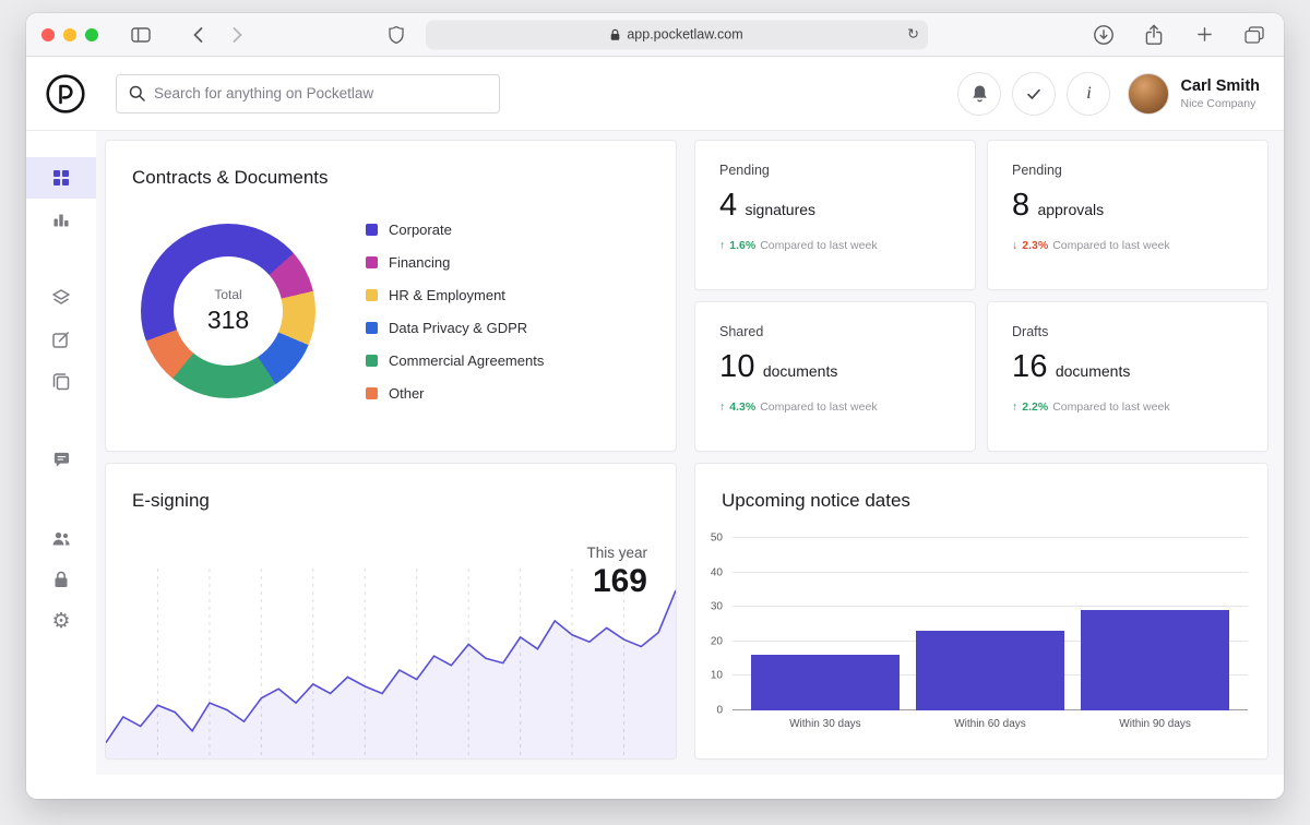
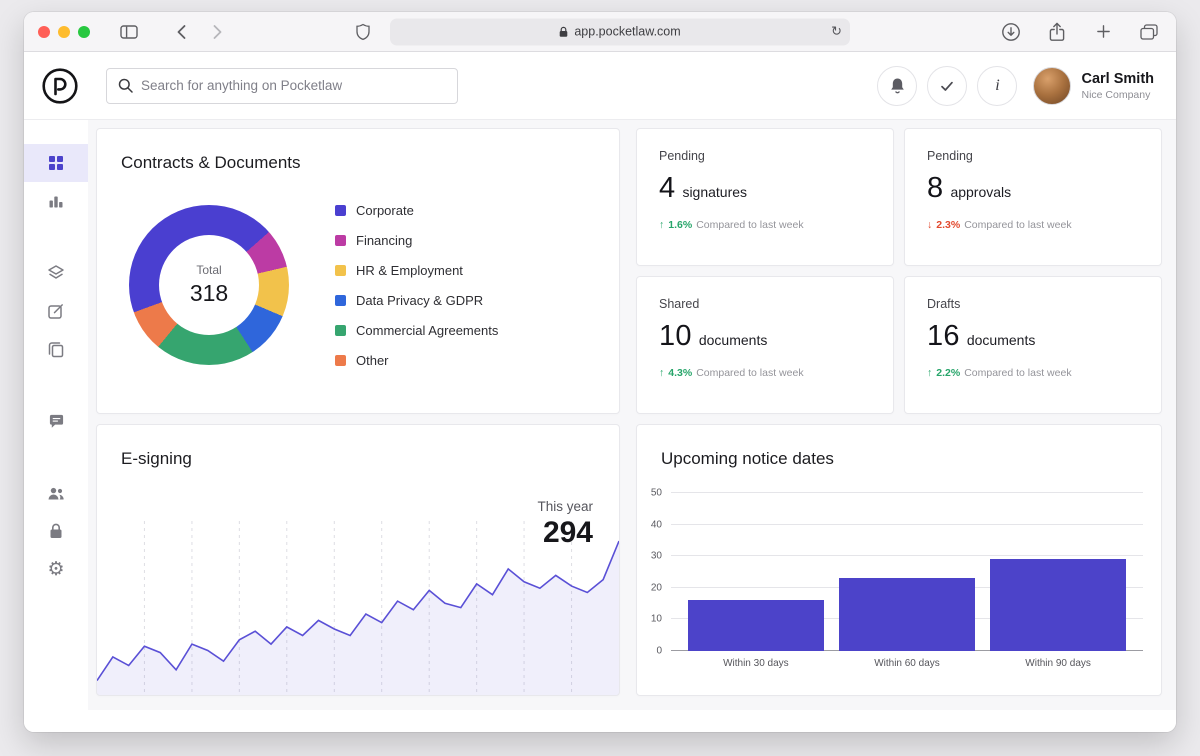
  app.pocketlaw.com
  ↻
  Search for anything on Pocketlaw
  i
  Carl Smith
  Nice Company
  ⚙
  Contracts & Documents
  Total
  318
  Corporate
  Financing
  HR & Employment
  Data Privacy & GDPR
  Commercial Agreements
  Other
  Pending
  4
  signatures
  ↑
  1.6%
  Compared to last week
  Pending
  8
  approvals
  ↓
  2.3%
  Compared to last week
  Shared
  10
  documents
  ↑
  4.3%
  Compared to last week
  Drafts
  16
  documents
  ↑
  2.2%
  Compared to last week
  E-signing
  This year
- 169
+ 294
  Upcoming notice dates
  0
  10
  20
  30
  40
  50
  Within 30 days
  Within 60 days
  Within 90 days
